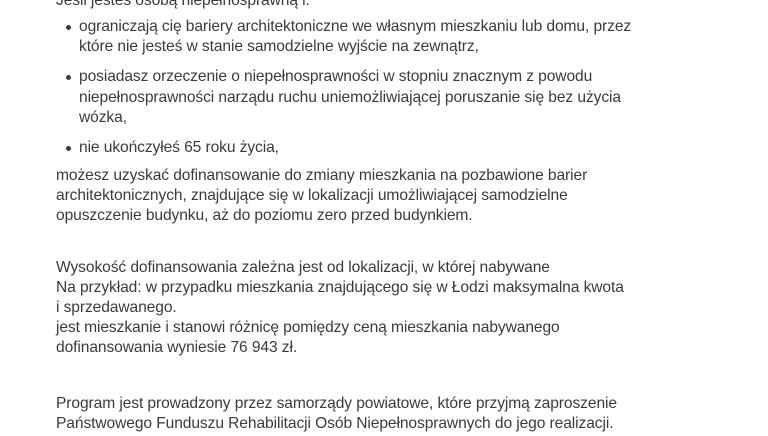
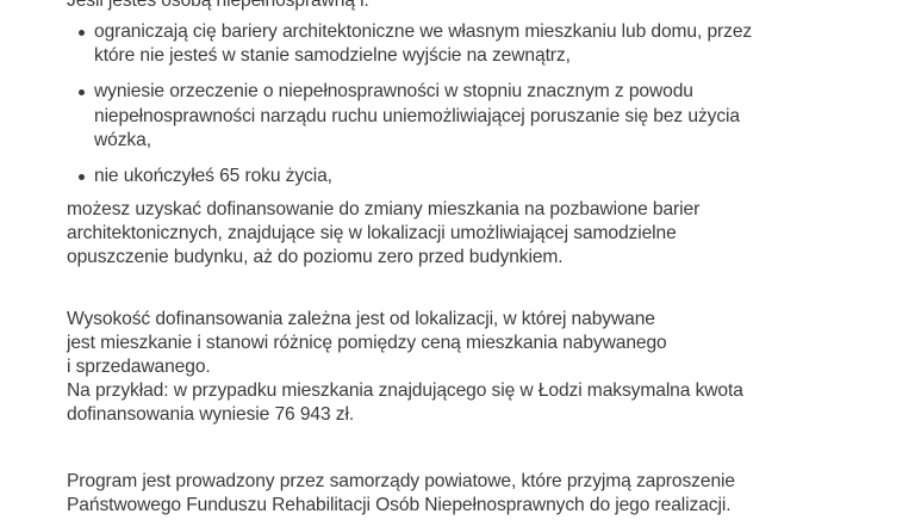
  Jeśli jesteś osobą niepełnosprawną i:
  ograniczają cię bariery architektoniczne we własnym mieszkaniu lub domu, przez
  które nie jesteś w stanie samodzielne wyjście na zewnątrz,
- posiadasz orzeczenie o niepełnosprawności w stopniu znacznym z powodu
+ wyniesie orzeczenie o niepełnosprawności w stopniu znacznym z powodu
  niepełnosprawności narządu ruchu uniemożliwiającej poruszanie się bez użycia
  wózka,
  nie ukończyłeś 65 roku życia,
  możesz uzyskać dofinansowanie do zmiany mieszkania na pozbawione barier
  architektonicznych, znajdujące się w lokalizacji umożliwiającej samodzielne
  opuszczenie budynku, aż do poziomu zero przed budynkiem.
  Wysokość dofinansowania zależna jest od lokalizacji, w której nabywane
- Na przykład: w przypadku mieszkania znajdującego się w Łodzi maksymalna kwota
+ jest mieszkanie i stanowi różnicę pomiędzy ceną mieszkania nabywanego
  i sprzedawanego.
- jest mieszkanie i stanowi różnicę pomiędzy ceną mieszkania nabywanego
+ Na przykład: w przypadku mieszkania znajdującego się w Łodzi maksymalna kwota
  dofinansowania wyniesie 76 943 zł.
  Program jest prowadzony przez samorządy powiatowe, które przyjmą zaproszenie
  Państwowego Funduszu Rehabilitacji Osób Niepełnosprawnych do jego realizacji.
